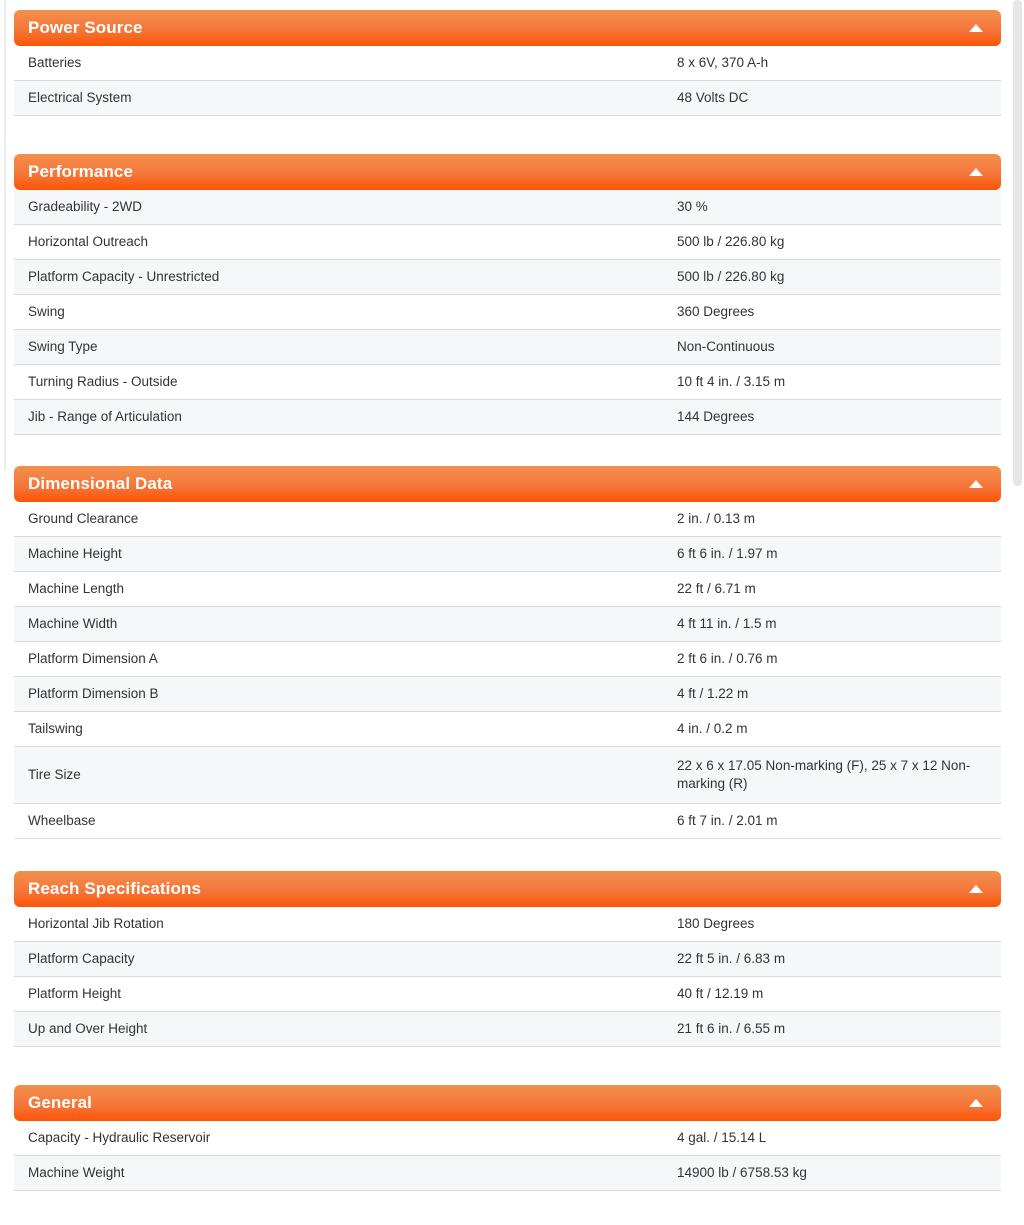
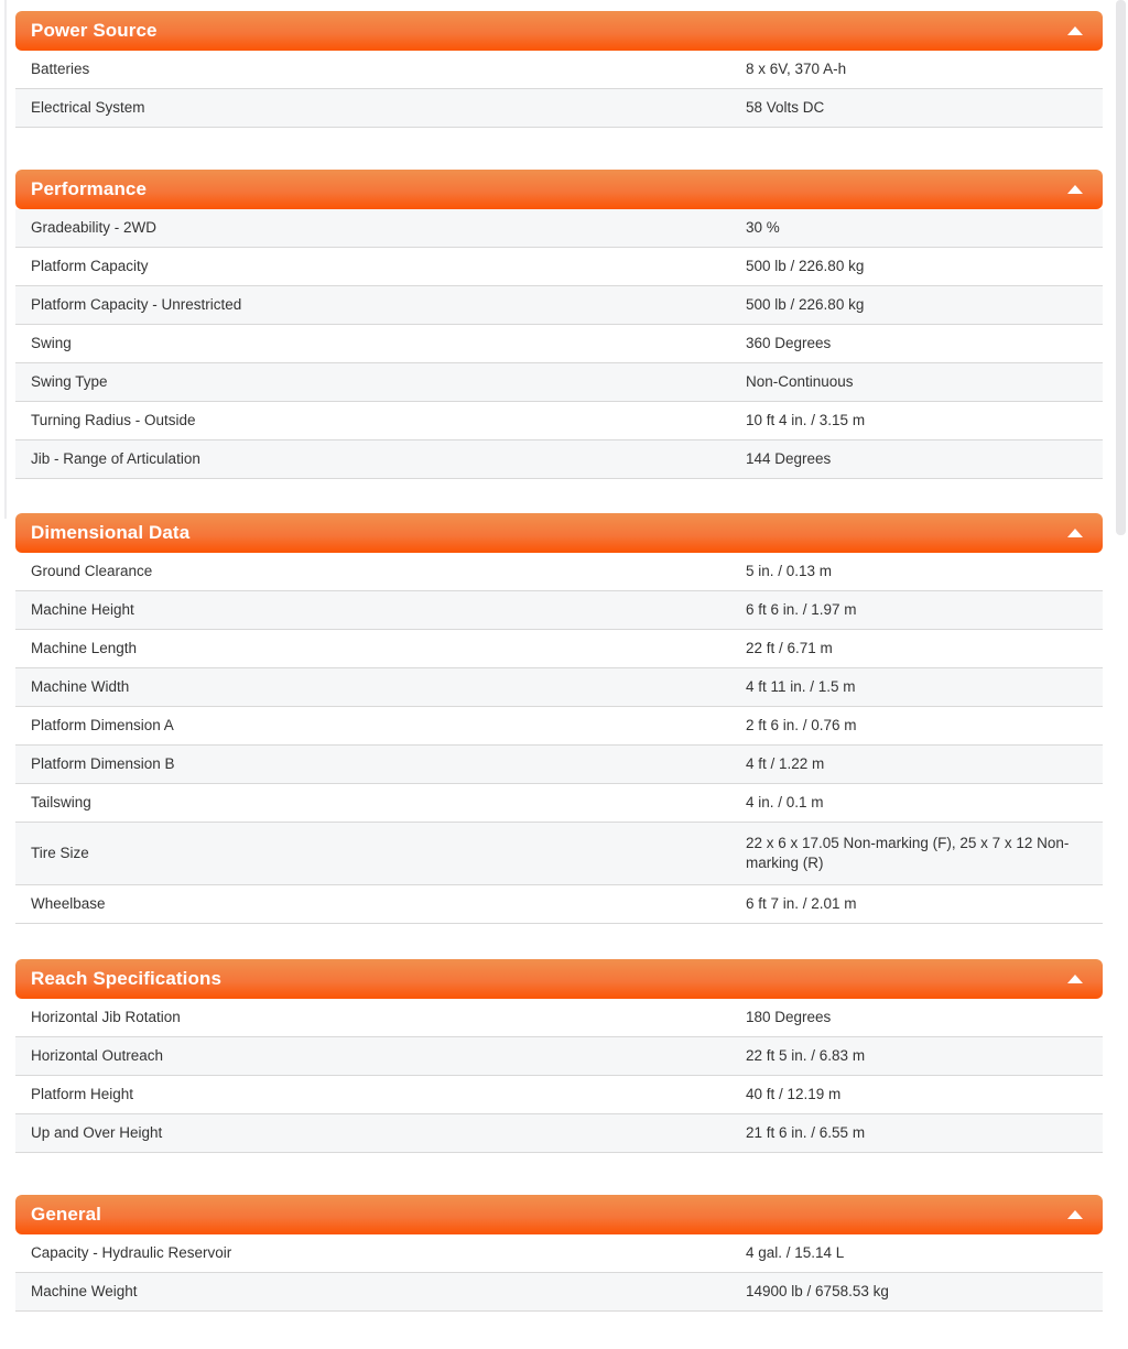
  Power Source
  Batteries
  8 x 6V, 370 A-h
  Electrical System
- 48 Volts DC
+ 58 Volts DC
  Performance
  Gradeability - 2WD
  30 %
- Horizontal Outreach
+ Platform Capacity
  500 lb / 226.80 kg
  Platform Capacity - Unrestricted
  500 lb / 226.80 kg
  Swing
  360 Degrees
  Swing Type
  Non-Continuous
  Turning Radius - Outside
  10 ft 4 in. / 3.15 m
  Jib - Range of Articulation
  144 Degrees
  Dimensional Data
  Ground Clearance
- 2 in. / 0.13 m
+ 5 in. / 0.13 m
  Machine Height
  6 ft 6 in. / 1.97 m
  Machine Length
  22 ft / 6.71 m
  Machine Width
  4 ft 11 in. / 1.5 m
  Platform Dimension A
  2 ft 6 in. / 0.76 m
  Platform Dimension B
  4 ft / 1.22 m
  Tailswing
- 4 in. / 0.2 m
+ 4 in. / 0.1 m
  Tire Size
  22 x 6 x 17.05 Non-marking (F), 25 x 7 x 12 Non-marking (R)
  Wheelbase
  6 ft 7 in. / 2.01 m
  Reach Specifications
  Horizontal Jib Rotation
  180 Degrees
- Platform Capacity
+ Horizontal Outreach
  22 ft 5 in. / 6.83 m
  Platform Height
  40 ft / 12.19 m
  Up and Over Height
  21 ft 6 in. / 6.55 m
  General
  Capacity - Hydraulic Reservoir
  4 gal. / 15.14 L
  Machine Weight
  14900 lb / 6758.53 kg
